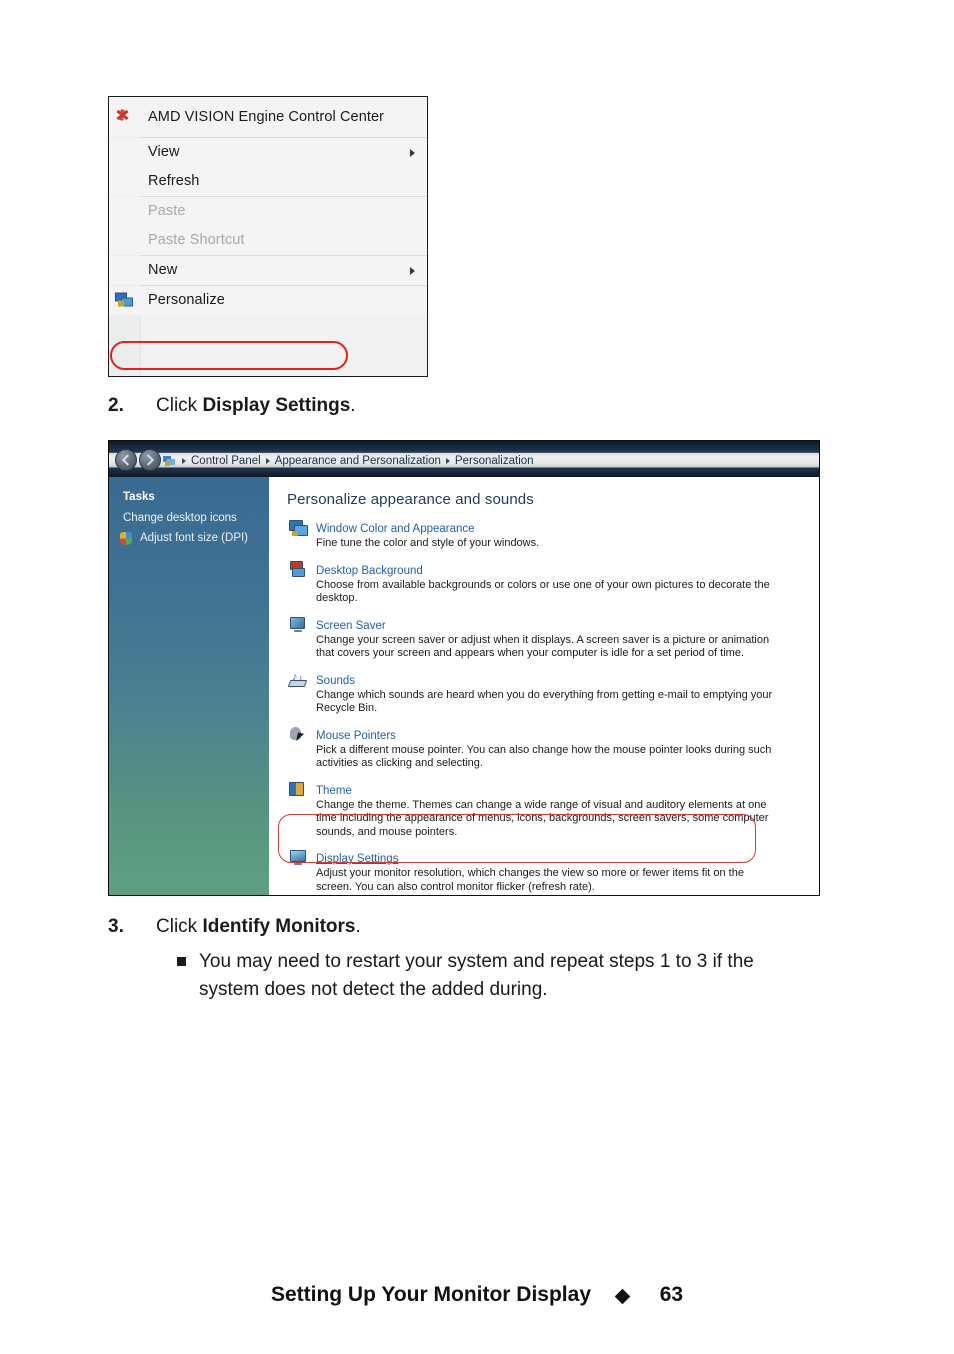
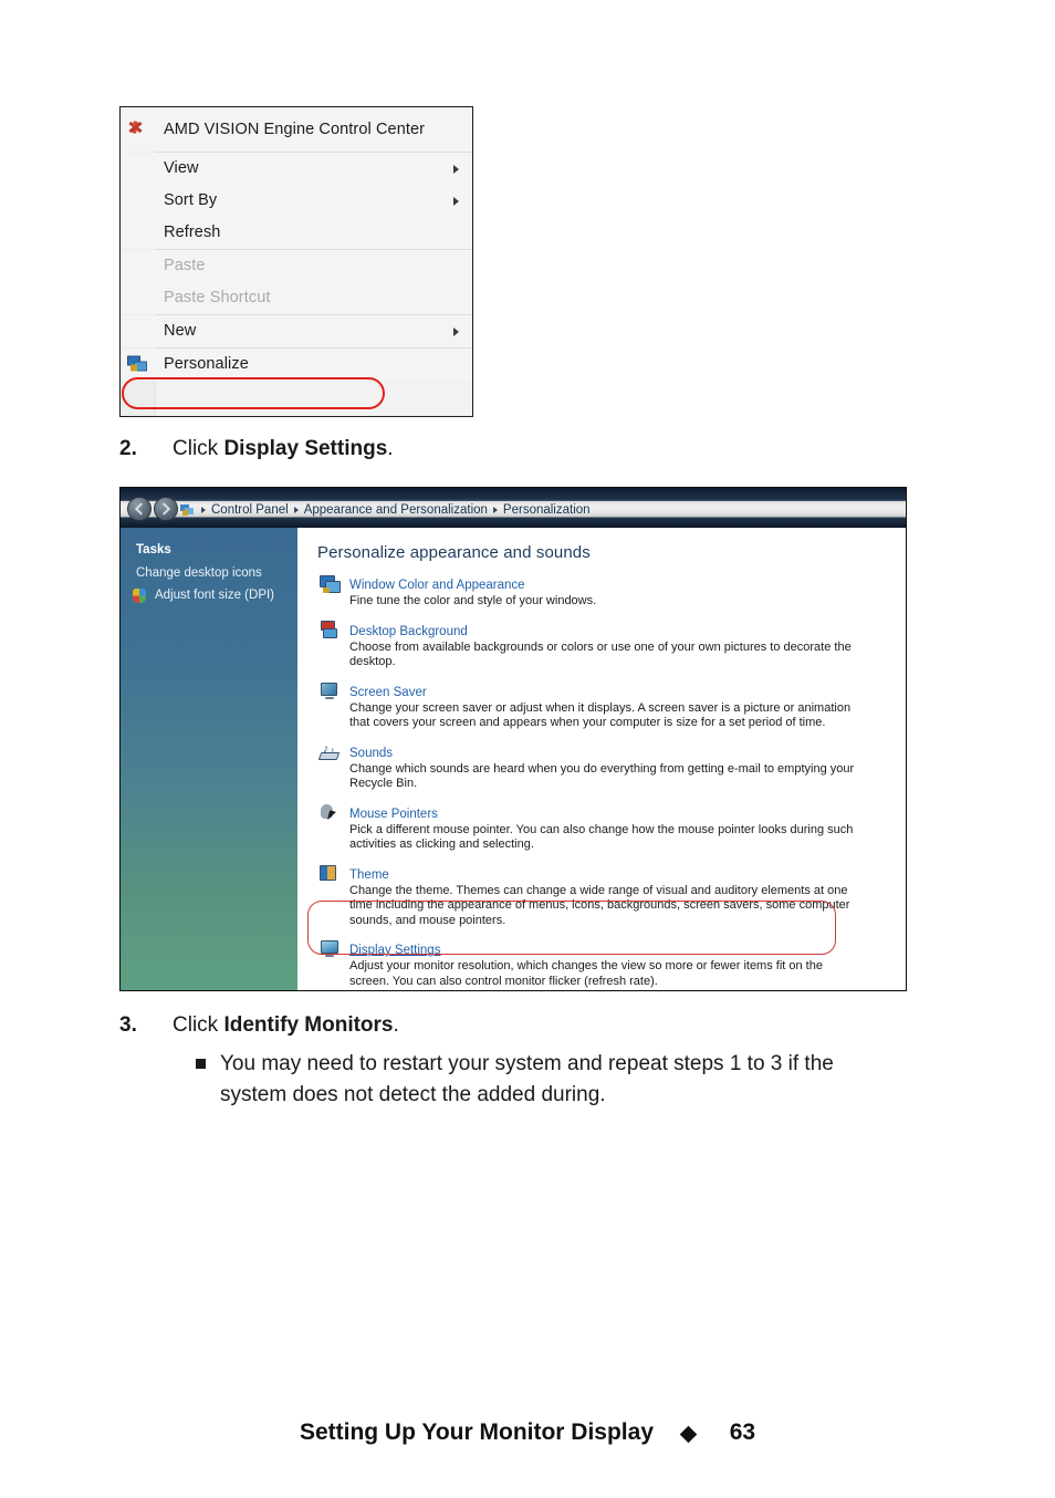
  AMD VISION Engine Control Center
  View
+ Sort By
  Refresh
  Paste
  Paste Shortcut
  New
  Personalize
  2.
  Click Display Settings.
  Control Panel
  Appearance and Personalization
  Personalization
  Tasks
  Change desktop icons
  Adjust font size (DPI)
  Personalize appearance and sounds
  Window Color and Appearance
  Fine tune the color and style of your windows.
  Desktop Background
  Choose from available backgrounds or colors or use one of your own pictures to decorate the desktop.
  Screen Saver
- Change your screen saver or adjust when it displays. A screen saver is a picture or animation that covers your screen and appears when your computer is idle for a set period of time.
+ Change your screen saver or adjust when it displays. A screen saver is a picture or animation that covers your screen and appears when your computer is size for a set period of time.
  ♪
  ♪
  Sounds
  Change which sounds are heard when you do everything from getting e-mail to emptying your Recycle Bin.
  Mouse Pointers
  Pick a different mouse pointer. You can also change how the mouse pointer looks during such activities as clicking and selecting.
  Theme
  Change the theme. Themes can change a wide range of visual and auditory elements at one time including the appearance of menus, icons, backgrounds, screen savers, some computer sounds, and mouse pointers.
  Display Settings
  Adjust your monitor resolution, which changes the view so more or fewer items fit on the screen. You can also control monitor flicker (refresh rate).
  3.
  Click Identify Monitors.
  You may need to restart your system and repeat steps 1 to 3 if the
  system does not detect the added during.
  Setting Up Your Monitor Display 63
